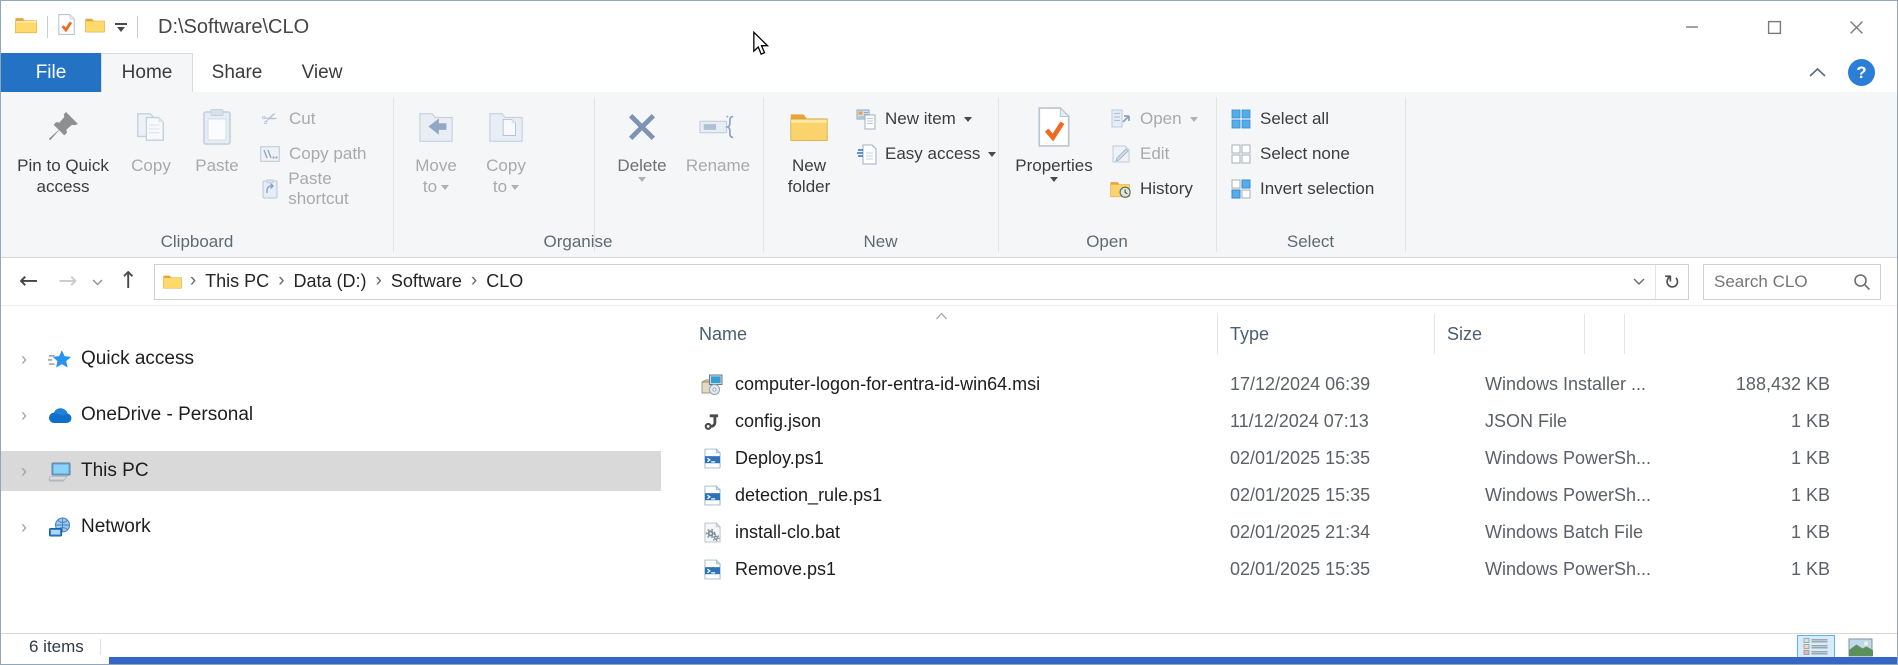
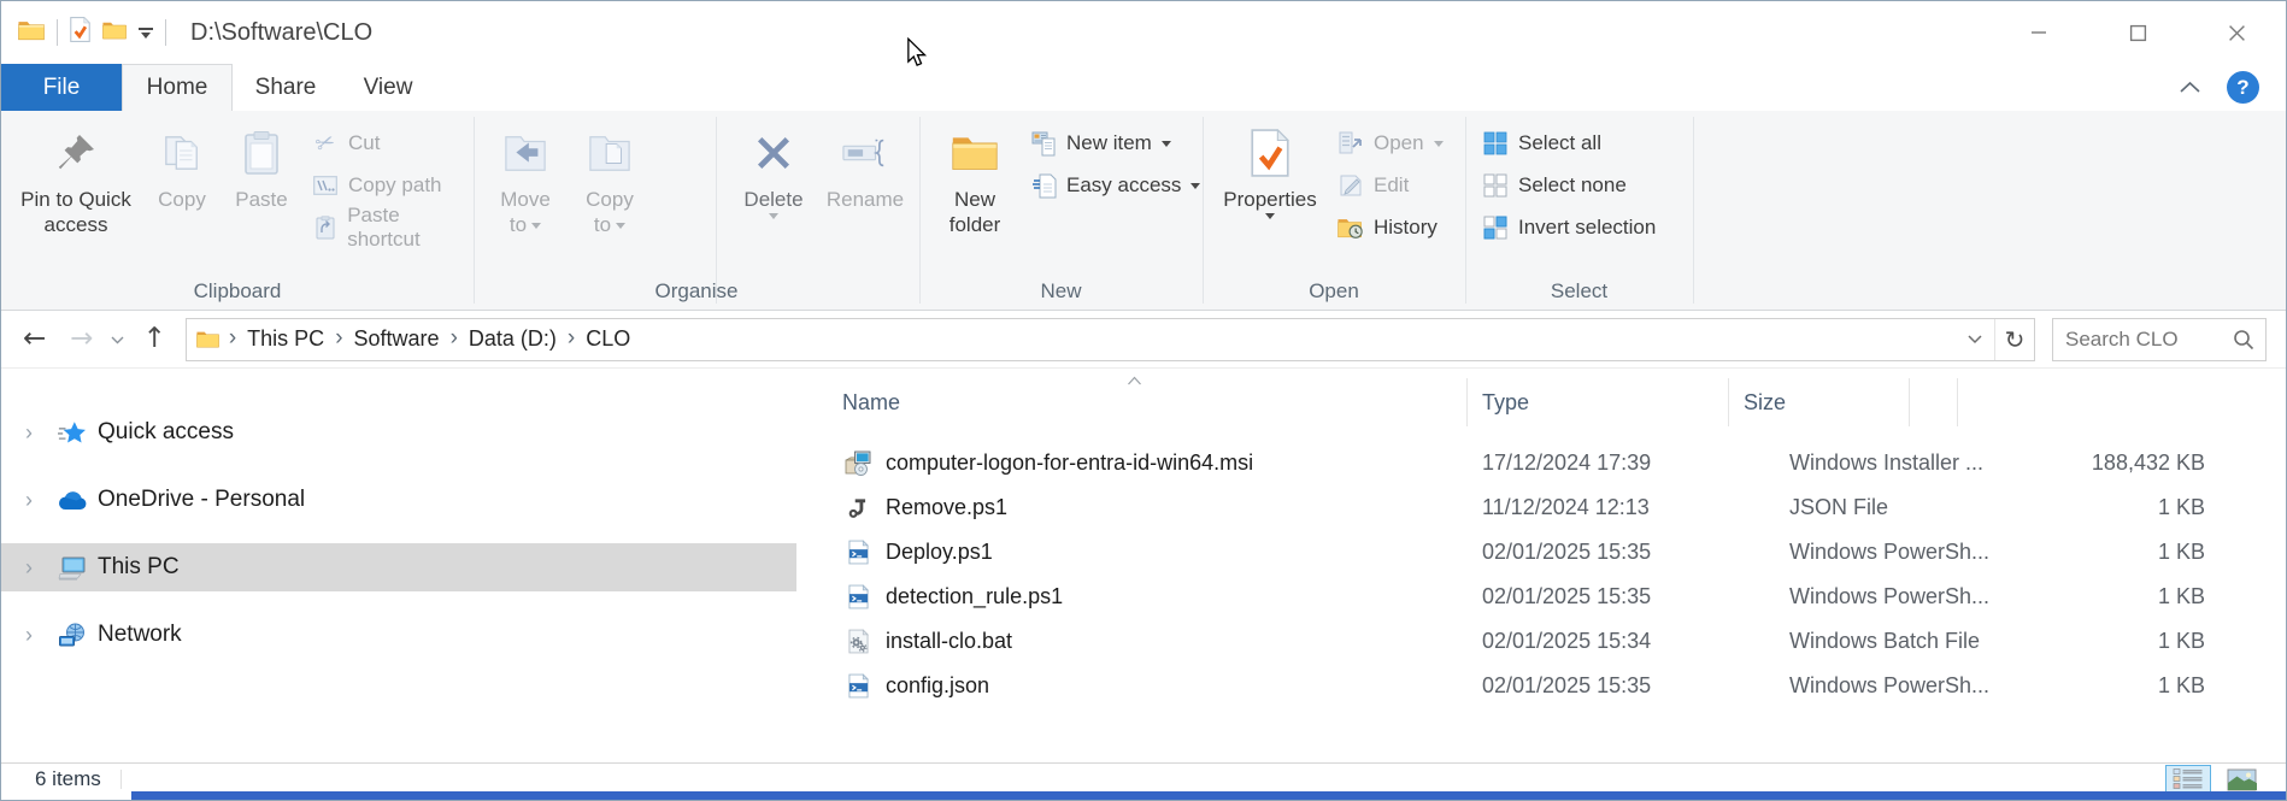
  D:\Software\CLO
  File
  Home
  Share
  View
  ?
  Pin to Quick access
  Copy
  Paste
  Cut
  Copy path
  Paste shortcut
  Clipboard
  Move to
  Copy to
  Delete
  Rename
  Organise
  New folder
  New item
  Easy access
  New
  Properties
  Open
  Edit
  History
  Open
  Select all
  Select none
  Invert selection
  Select
  ←
  →
  ↑
  ›
  This PC
  ›
- Data (D:)
+ Software
  ›
- Software
+ Data (D:)
  ›
  CLO
  ↻
  Search CLO
  ›
  Quick access
  ›
  OneDrive - Personal
  ›
  This PC
  ›
  Network
  Name
  Type
  Size
  computer-logon-for-entra-id-win64.msi
- 17/12/2024 06:39
+ 17/12/2024 17:39
  Windows Installer ...
  188,432 KB
- config.json
+ Remove.ps1
- 11/12/2024 07:13
+ 11/12/2024 12:13
  JSON File
  1 KB
  Deploy.ps1
  02/01/2025 15:35
  Windows PowerSh...
  1 KB
  detection_rule.ps1
  02/01/2025 15:35
  Windows PowerSh...
  1 KB
  install-clo.bat
- 02/01/2025 21:34
+ 02/01/2025 15:34
  Windows Batch File
  1 KB
- Remove.ps1
+ config.json
  02/01/2025 15:35
  Windows PowerSh...
  1 KB
  6 items
